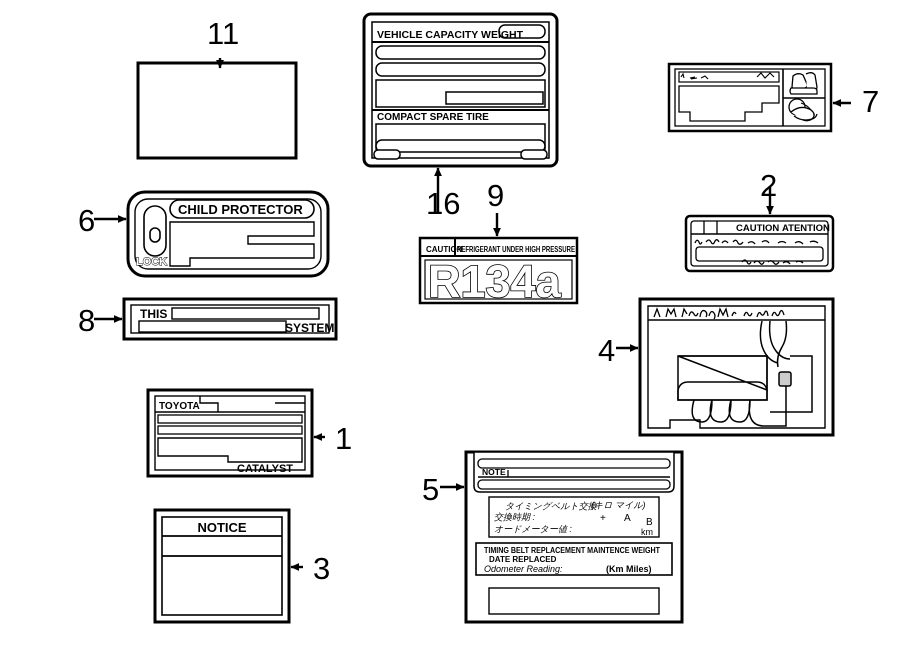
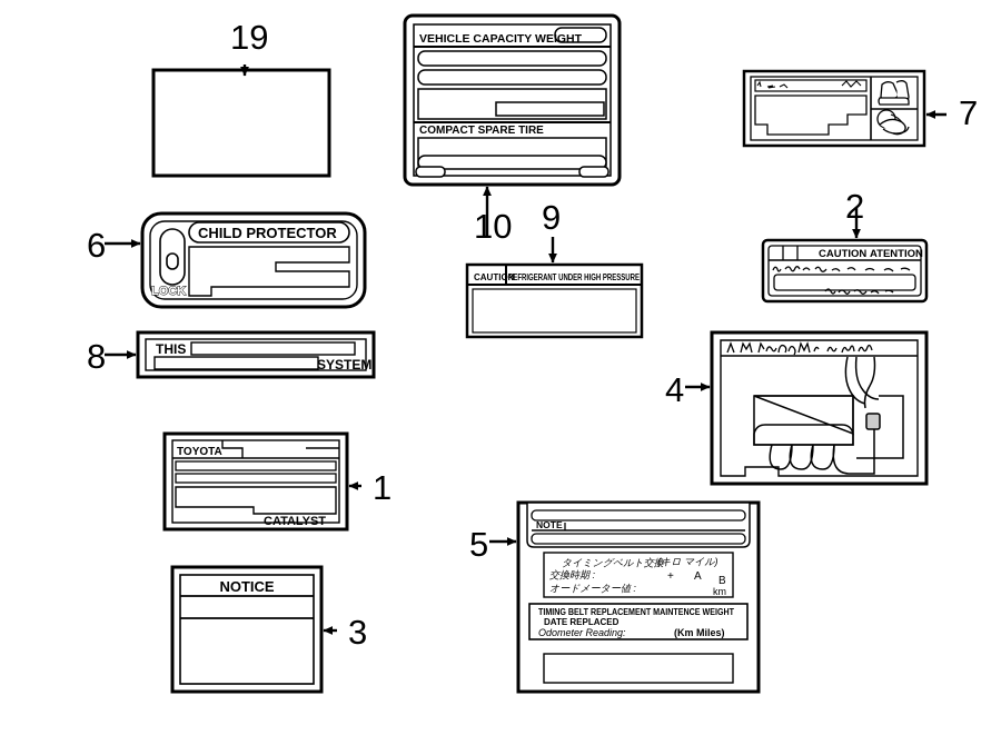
  VEHICLE CAPACITY WEIGHT
  COMPACT SPARE TIRE
  CAUTION
  REFRIGERANT UNDER HIGH PRESSURE
- R134a
  CAUTION
  ATENTION
  CHILD PROTECTOR
  LOCK
  THIS
  SYSTEM
  TOYOTA
  CATALYST
  NOTE
  タイミングベルト交換
  (キロ マイル)
  交換時期 :
  +
  A
  オードメーター値 :
  B
  km
  TIMING BELT REPLACEMENT MAINTENCE WEIGHT
  DATE REPLACED
  Odometer Reading:
  (Km Miles)
  NOTICE
- 11
+ 19
- 16
+ 10
  9
  7
  2
  6
  8
  4
  1
  5
  3
